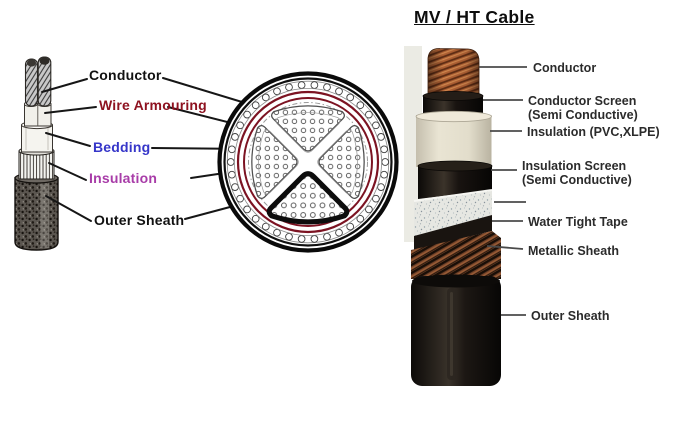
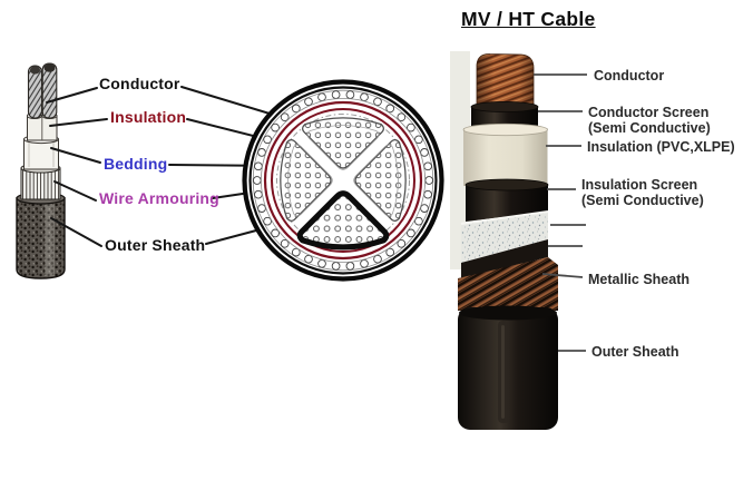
  Conductor
- Wire Armouring
+ Insulation
  Bedding
- Insulation
+ Wire Armouring
  Outer Sheath
  MV / HT Cable
  Conductor
  Conductor Screen
  (Semi Conductive)
  Insulation (PVC,XLPE)
  Insulation Screen
  (Semi Conductive)
- Water Tight Tape
  Metallic Sheath
  Outer Sheath
